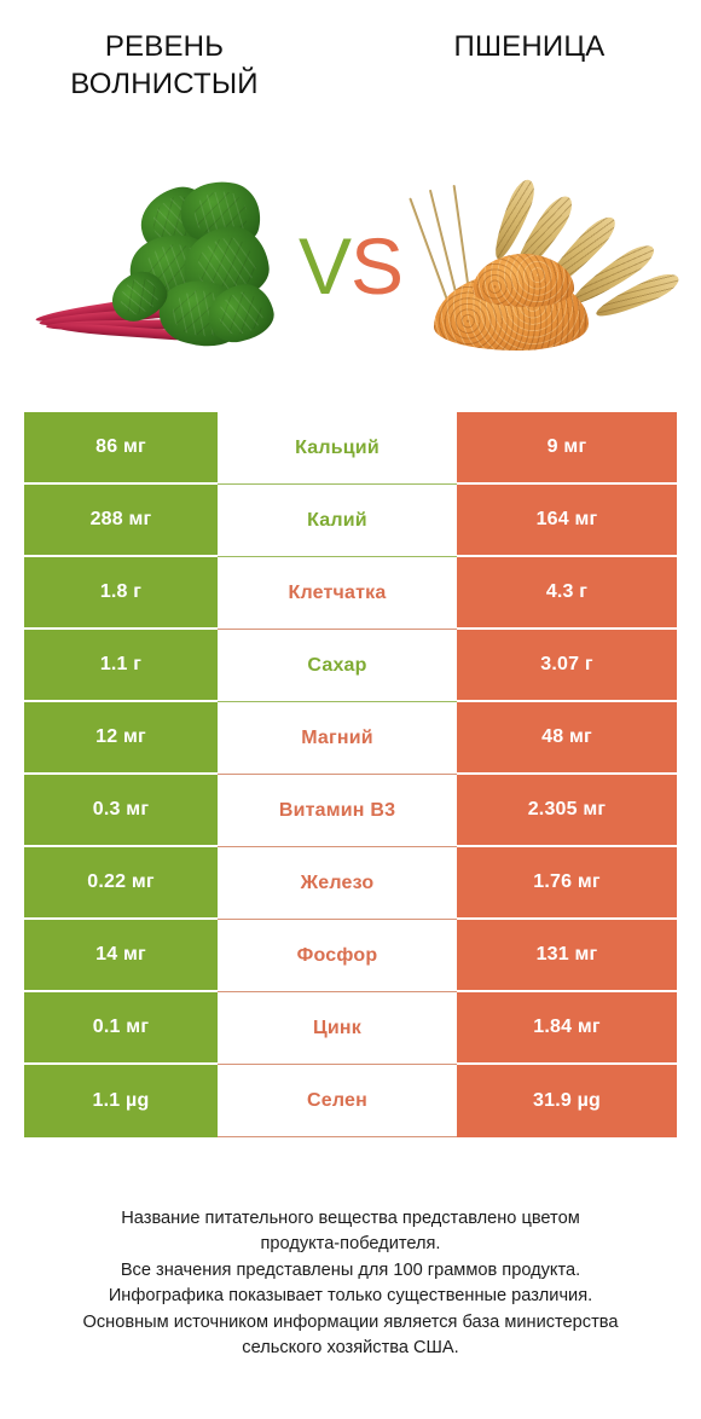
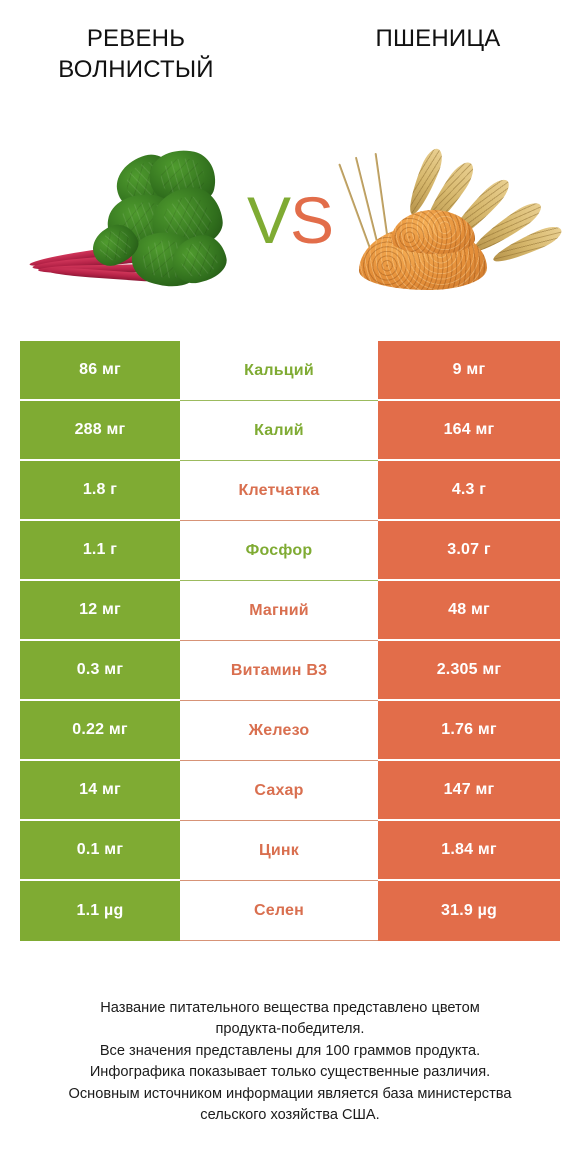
  РЕВЕНЬ
  ВОЛНИСТЫЙ
  ПШЕНИЦА
  VS
  86 мг
  Кальций
  9 мг
  288 мг
  Калий
  164 мг
  1.8 г
  Клетчатка
  4.3 г
  1.1 г
- Сахар
+ Фосфор
  3.07 г
  12 мг
  Магний
  48 мг
  0.3 мг
  Витамин B3
  2.305 мг
  0.22 мг
  Железо
  1.76 мг
  14 мг
- Фосфор
+ Сахар
- 131 мг
+ 147 мг
  0.1 мг
  Цинк
  1.84 мг
  1.1 µg
  Селен
  31.9 µg
  Название питательного вещества представлено цветом
  продукта-победителя.
  Все значения представлены для 100 граммов продукта.
  Инфографика показывает только существенные различия.
  Основным источником информации является база министерства
  сельского хозяйства США.
